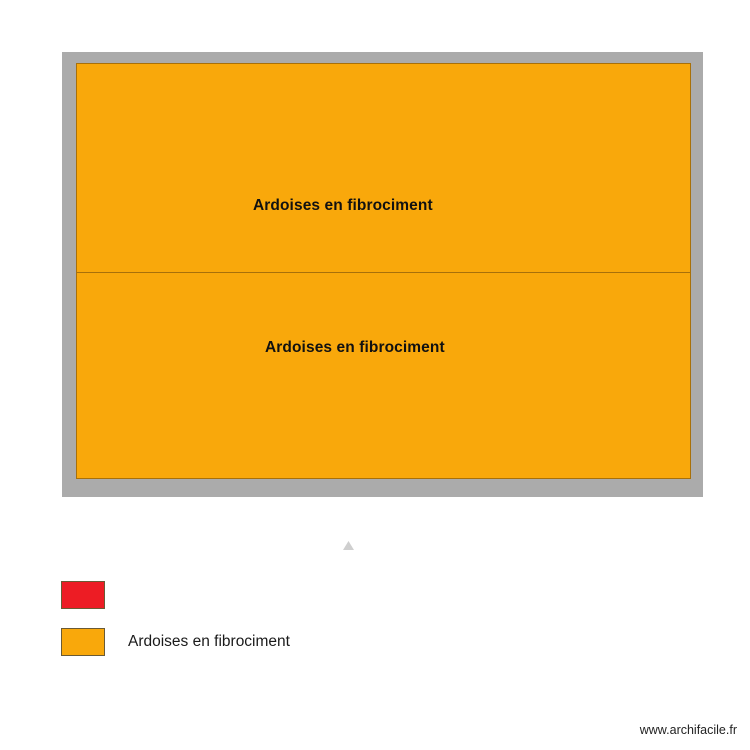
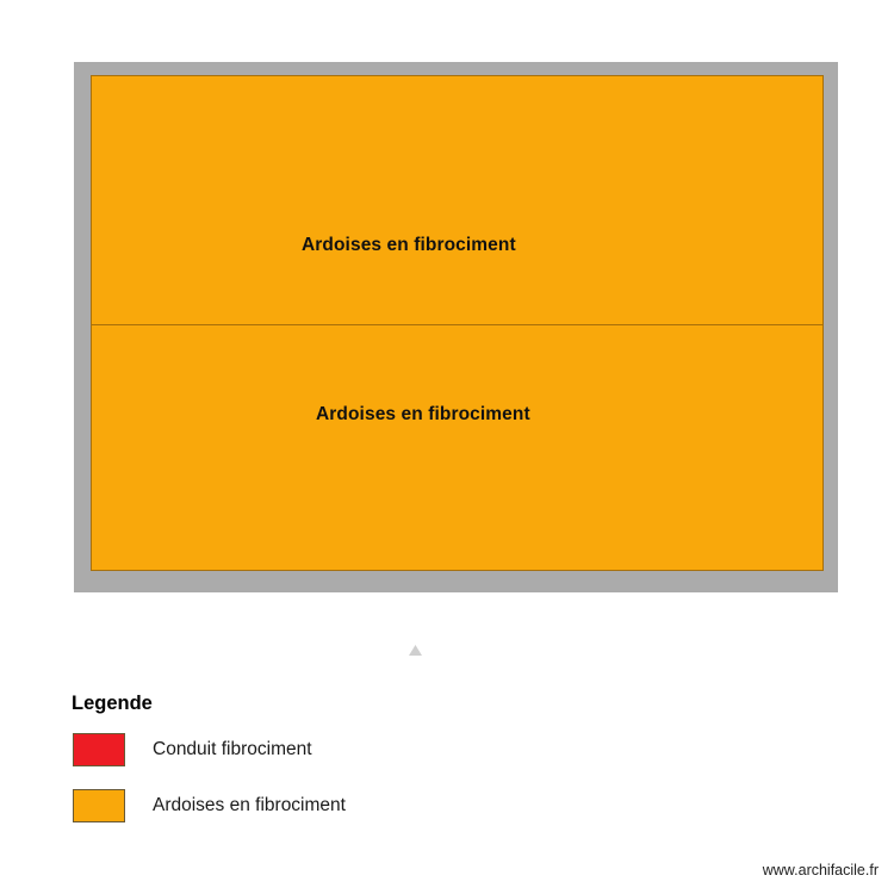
  Ardoises en fibrociment
  Ardoises en fibrociment
+ Legende
+ Conduit fibrociment
  Ardoises en fibrociment
  www.archifacile.fr
